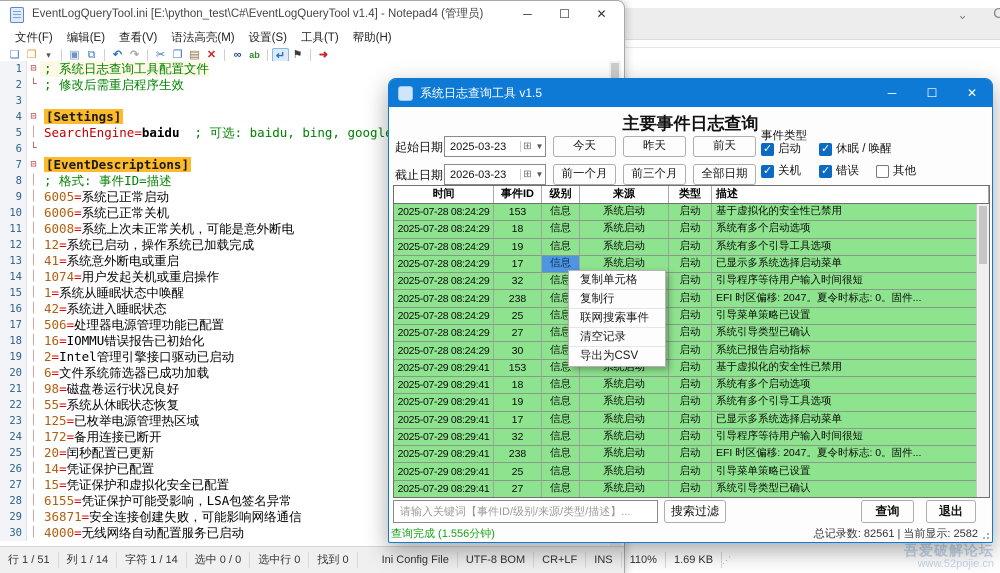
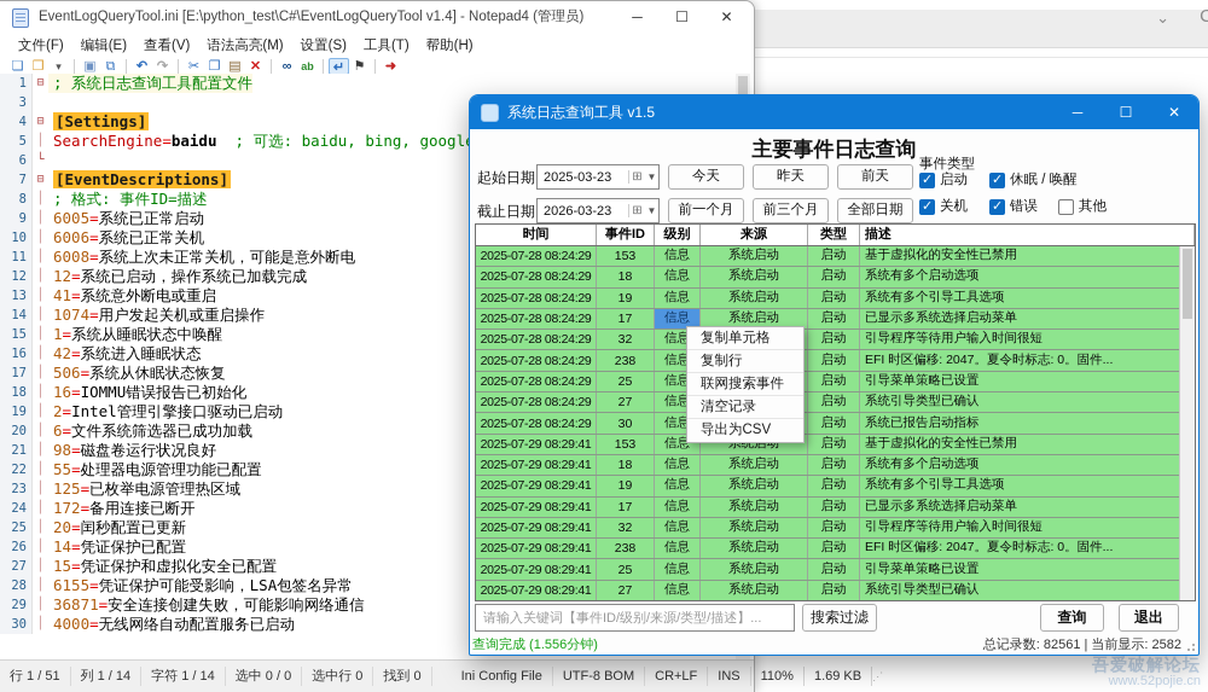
  ⌄
  C
  吾爱破解论坛
  www.52pojie.cn
  EventLogQueryTool.ini [E:\python_test\C#\EventLogQueryTool v1.4] - Notepad4 (管理员)
  ─
  ☐
  ✕
  文件(F)
  编辑(E)
  查看(V)
  语法高亮(M)
  设置(S)
  工具(T)
  帮助(H)
  1
  ; 系统日志查询工具配置文件
- 2
- ; 修改后需重启程序生效
  3
  4
  [Settings]
  5
  SearchEngine=baidu ; 可选: baidu, bing, googl
  6
  7
  [EventDescriptions]
  8
  ; 格式: 事件ID=描述
  9
  6005=系统已正常启动
  10
  6006=系统已正常关机
  11
  6008=系统上次未正常关机，可能是意外断电
  12
  12=系统已启动，操作系统已加载完成
  13
  41=系统意外断电或重启
  14
  1074=用户发起关机或重启操作
  15
  1=系统从睡眠状态中唤醒
  16
  42=系统进入睡眠状态
  17
- 506=处理器电源管理功能已配置
+ 506=系统从休眠状态恢复
  18
  16=IOMMU错误报告已初始化
  19
  2=Intel管理引擎接口驱动已启动
  20
  6=文件系统筛选器已成功加载
  21
  98=磁盘卷运行状况良好
  22
- 55=系统从休眠状态恢复
+ 55=处理器电源管理功能已配置
  23
  125=已枚举电源管理热区域
  24
  172=备用连接已断开
  25
  20=闰秒配置已更新
  26
  14=凭证保护已配置
  27
  15=凭证保护和虚拟化安全已配置
  28
  6155=凭证保护可能受影响，LSA包签名异常
  29
  36871=安全连接创建失败，可能影响网络通信
  30
  4000=无线网络自动配置服务已启动
  行 1 / 51
  列 1 / 14
  字符 1 / 14
  选中 0 / 0
  选中行 0
  找到 0
  Ini Config File
  UTF-8 BOM
  CR+LF
  INS
  110%
  1.69 KB
  ⋰
  系统日志查询工具 v1.5
  ─
  ☐
  ✕
  主要事件日志查询
  起始日期
  2025-03-23
  ⊞
  ▼
  截止日期
  2026-03-23
  ⊞
  ▼
  今天
  昨天
  前天
  前一个月
  前三个月
  全部日期
  事件类型
  启动
  休眠 / 唤醒
  关机
  错误
  其他
  时间
  事件ID
  级别
  来源
  类型
  描述
  2025-07-28 08:24:29
  153
  信息
  系统启动
  启动
  基于虚拟化的安全性已禁用
  2025-07-28 08:24:29
  18
  信息
  系统启动
  启动
  系统有多个启动选项
  2025-07-28 08:24:29
  19
  信息
  系统启动
  启动
  系统有多个引导工具选项
  2025-07-28 08:24:29
  17
  信息
  系统启动
  启动
  已显示多系统选择启动菜单
  2025-07-28 08:24:29
  32
  信息
  启动
  引导程序等待用户输入时间很短
  2025-07-28 08:24:29
  238
  信息
  启动
  EFI 时区偏移: 2047。夏令时标志: 0。固件...
  2025-07-28 08:24:29
  25
  信息
  启动
  引导菜单策略已设置
  2025-07-28 08:24:29
  27
  信息
  启动
  系统引导类型已确认
  2025-07-28 08:24:29
  30
  信息
  启动
  系统已报告启动指标
  2025-07-29 08:29:41
  153
  信息
  启动
  基于虚拟化的安全性已禁用
  2025-07-29 08:29:41
  18
  信息
  系统启动
  启动
  系统有多个启动选项
  2025-07-29 08:29:41
  19
  信息
  系统启动
  启动
  系统有多个引导工具选项
  2025-07-29 08:29:41
  17
  信息
  系统启动
  启动
  已显示多系统选择启动菜单
  2025-07-29 08:29:41
  32
  信息
  系统启动
  启动
  引导程序等待用户输入时间很短
  2025-07-29 08:29:41
  238
  信息
  系统启动
  启动
  EFI 时区偏移: 2047。夏令时标志: 0。固件...
  2025-07-29 08:29:41
  25
  信息
  系统启动
  启动
  引导菜单策略已设置
  2025-07-29 08:29:41
  27
  信息
  系统启动
  启动
  系统引导类型已确认
  复制单元格
  复制行
  联网搜索事件
  清空记录
  导出为CSV
  请输入关键词【事件ID/级别/来源/类型/描述】...
  搜索过滤
  查询
  退出
  查询完成 (1.556分钟)
  总记录数: 82561 | 当前显示: 2582
